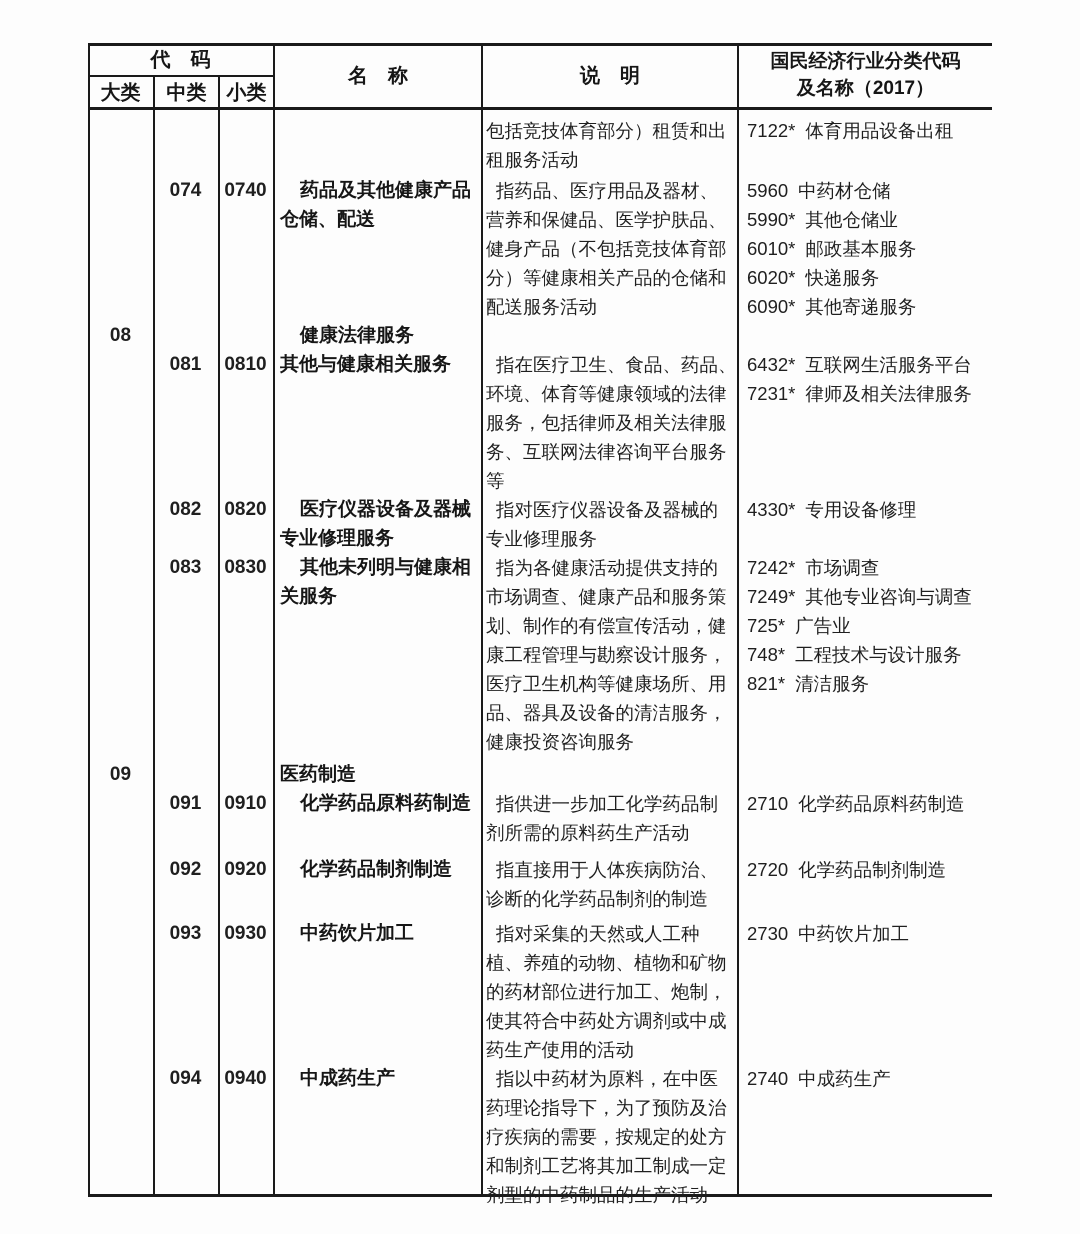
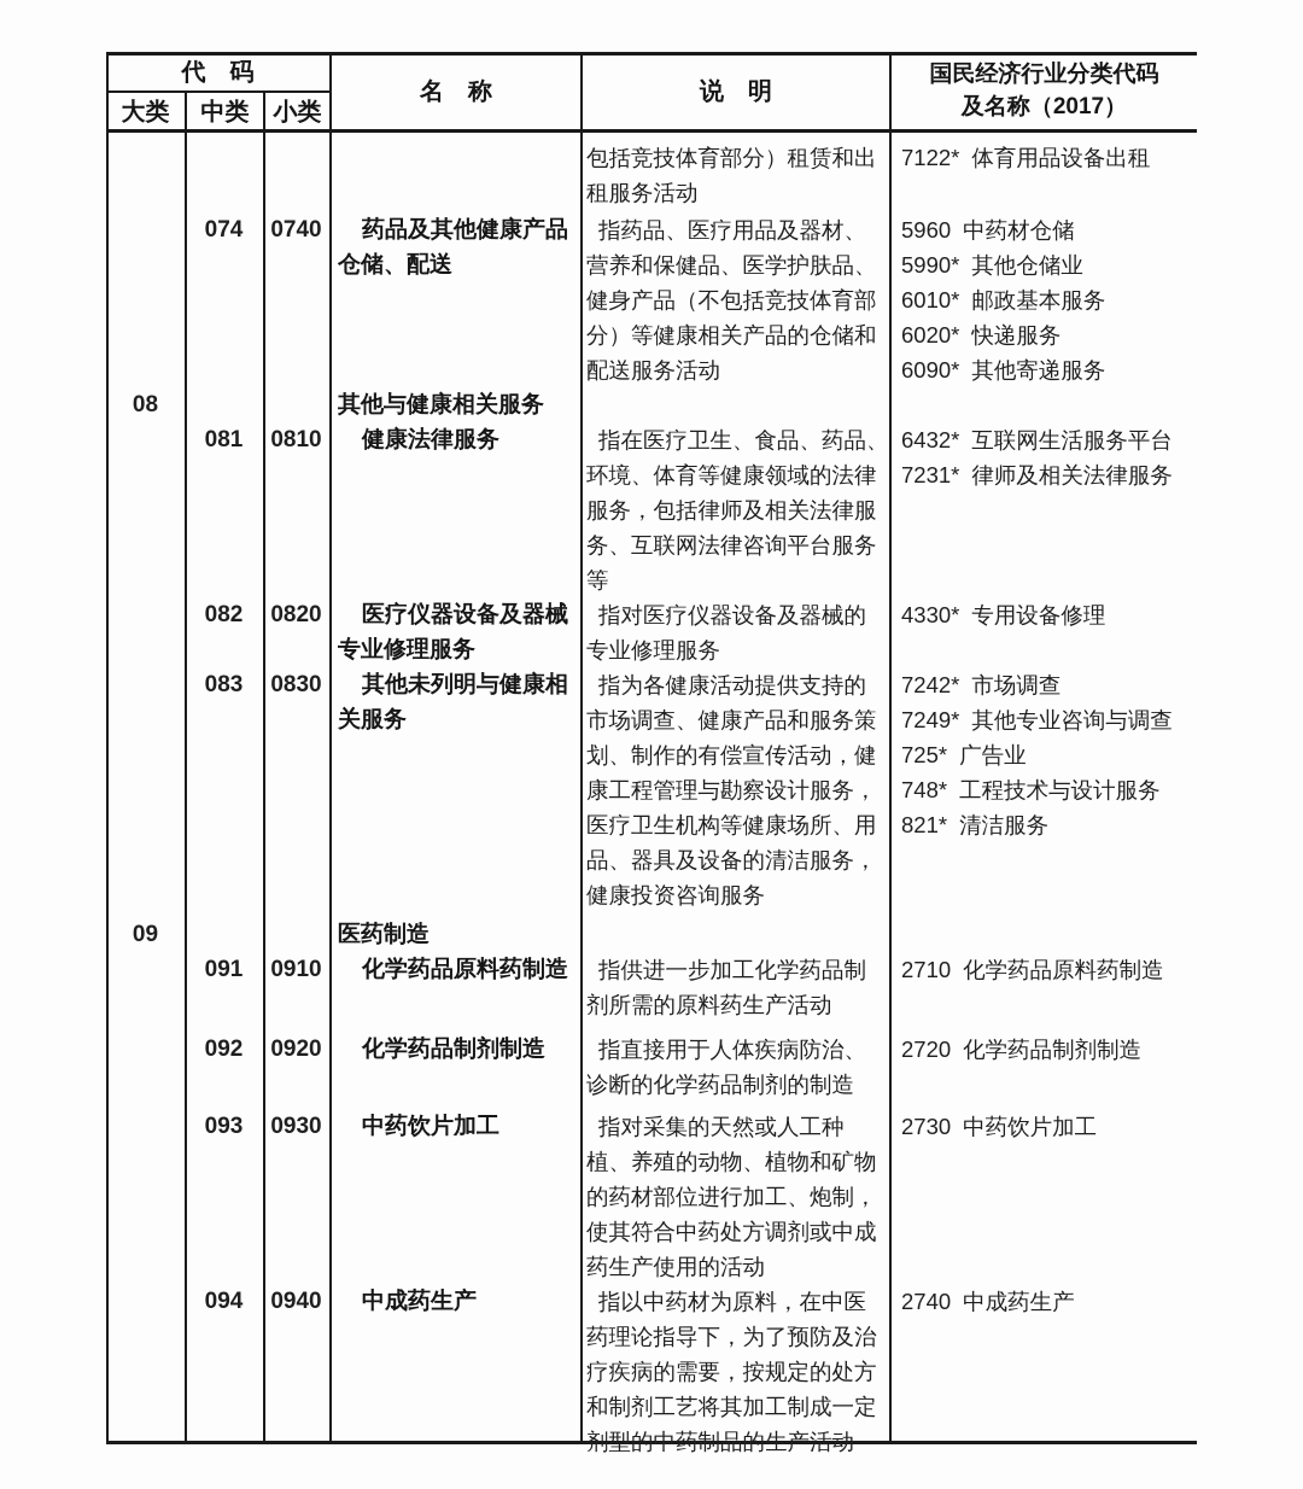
  代 码
  大类
  中类
  小类
  名 称
  说 明
  国民经济行业分类代码
  及名称（2017）
  包括竞技体育部分）租赁和出
  租服务活动
  7122*
  体育用品设备出租
  074
  0740
  药品及其他健康产品
  仓储、配送
  指药品、医疗用品及器材、
  营养和保健品、医学护肤品、
  健身产品（不包括竞技体育部
  分）等健康相关产品的仓储和
  配送服务活动
  5960
  中药材仓储
  5990*
  其他仓储业
  6010*
  邮政基本服务
  6020*
  快递服务
  6090*
  其他寄递服务
  08
- 健康法律服务
+ 其他与健康相关服务
  081
  0810
- 其他与健康相关服务
+ 健康法律服务
  指在医疗卫生、食品、药品、
  环境、体育等健康领域的法律
  服务，包括律师及相关法律服
  务、互联网法律咨询平台服务
  等
  6432*
  互联网生活服务平台
  7231*
  律师及相关法律服务
  082
  0820
  医疗仪器设备及器械
  专业修理服务
  指对医疗仪器设备及器械的
  专业修理服务
  4330*
  专用设备修理
  083
  0830
  其他未列明与健康相
  关服务
  指为各健康活动提供支持的
  市场调查、健康产品和服务策
  划、制作的有偿宣传活动，健
  康工程管理与勘察设计服务，
  医疗卫生机构等健康场所、用
  品、器具及设备的清洁服务，
  健康投资咨询服务
  7242*
  市场调查
  7249*
  其他专业咨询与调查
  725*
  广告业
  748*
  工程技术与设计服务
  821*
  清洁服务
  09
  医药制造
  091
  0910
  化学药品原料药制造
  指供进一步加工化学药品制
  剂所需的原料药生产活动
  2710
  化学药品原料药制造
  092
  0920
  化学药品制剂制造
  指直接用于人体疾病防治、
  诊断的化学药品制剂的制造
  2720
  化学药品制剂制造
  093
  0930
  中药饮片加工
  指对采集的天然或人工种
  植、养殖的动物、植物和矿物
  的药材部位进行加工、炮制，
  使其符合中药处方调剂或中成
  药生产使用的活动
  2730
  中药饮片加工
  094
  0940
  中成药生产
  指以中药材为原料，在中医
  药理论指导下，为了预防及治
  疗疾病的需要，按规定的处方
  和制剂工艺将其加工制成一定
  剂型的中药制品的生产活动
  2740
  中成药生产
